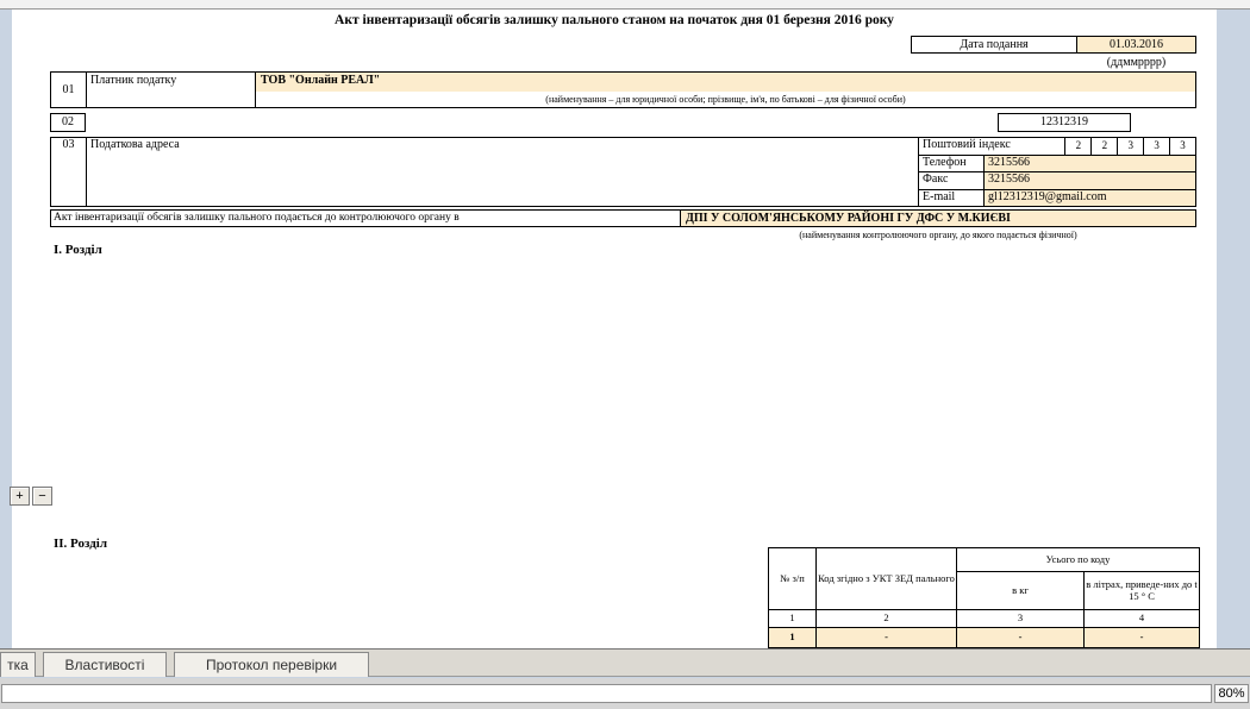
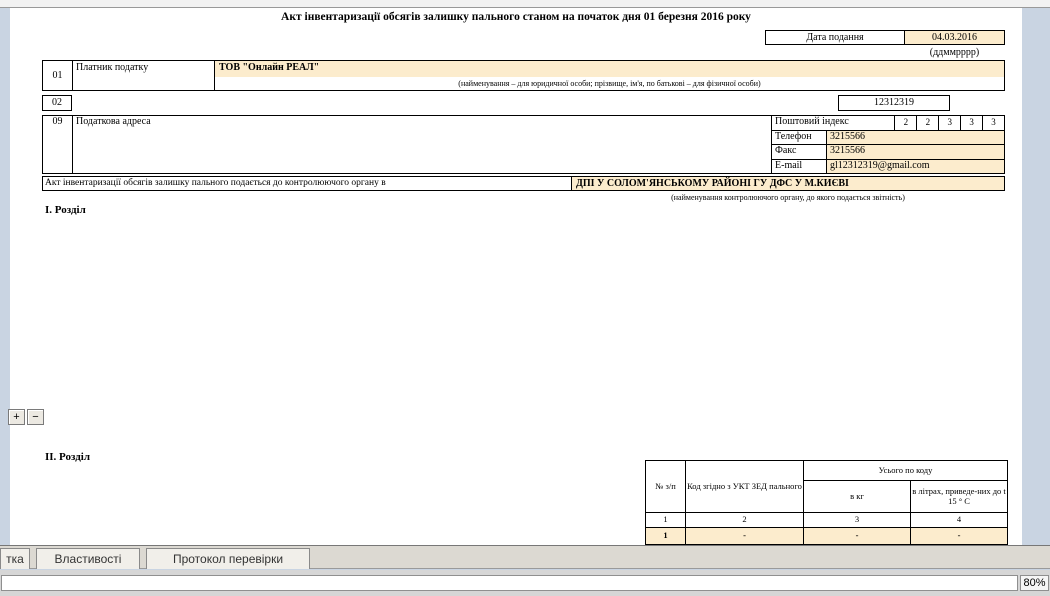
  Акт інвентаризації обсягів залишку пального станом на початок дня 01 березня 2016 року
  Дата подання
- 01.03.2016
+ 04.03.2016
  (ддммрррр)
  01
  Платник податку
  ТОВ "Онлайн РЕАЛ"
  (найменування – для юридичної особи; прізвище, ім'я, по батькові – для фізичної особи)
  02
  12312319
- 03
+ 09
  Податкова адреса
  Поштовий індекс
  2
  2
  3
  3
  3
  Телефон
  3215566
  Факс
  3215566
  E-mail
  gl12312319@gmail.com
  Акт інвентаризації обсягів залишку пального подається до контролюючого органу в
  ДПІ У СОЛОМ'ЯНСЬКОМУ РАЙОНІ ГУ ДФС У М.КИЄВІ
- (найменування контролюючого органу, до якого подається фізичної)
+ (найменування контролюючого органу, до якого подається звітність)
  І. Розділ
  ІІ. Розділ
  № з/п	Код згідно з УКТ ЗЕД пального	Усього по коду
  в кг	в літрах, приведе-них до t 15 ° С
  1	2	3	4
  1	-	-	-
  +
  −
  тка
  Властивості
  Протокол перевірки
  80%
